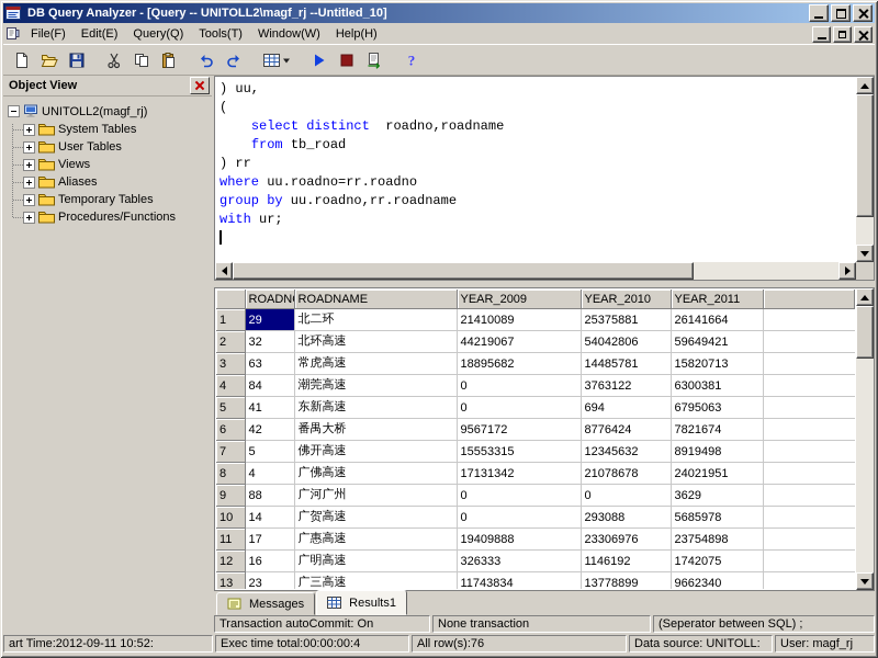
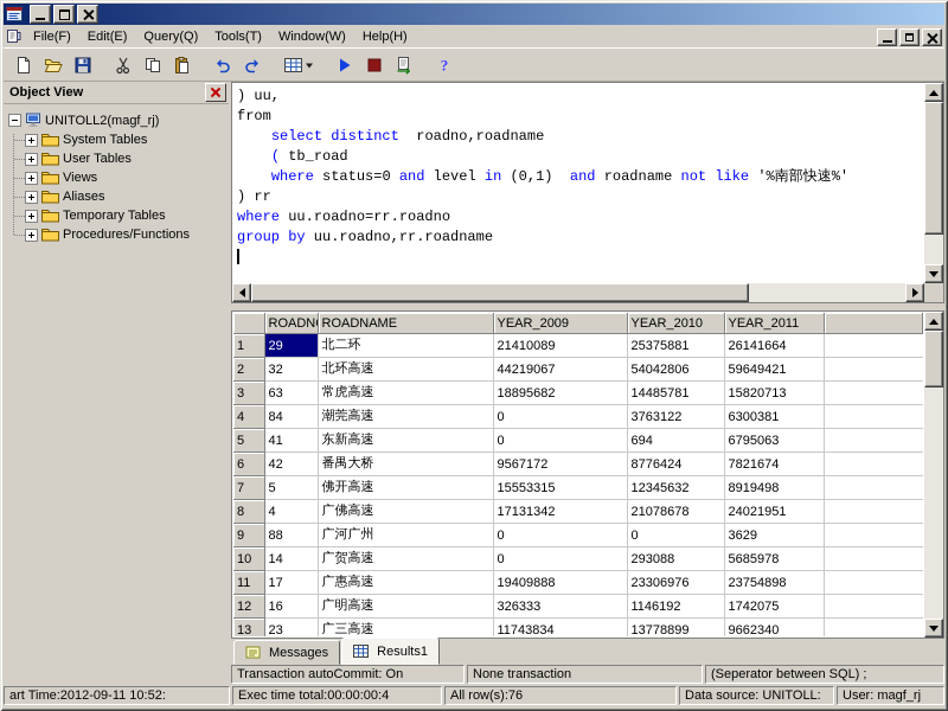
- DB Query Analyzer - [Query -- UNITOLL2\magf_rj --Untitled_10]
  File(F)
  Edit(E)
  Query(Q)
  Tools(T)
  Window(W)
  Help(H)
  ?
  Object View
  UNITOLL2(magf_rj)
  System Tables
  User Tables
  Views
  Aliases
  Temporary Tables
  Procedures/Functions
  ) uu,
- (
+ from
  select distinct roadno,roadname
- from tb_road
+ ( tb_road
+ where status=0 and level in (0,1) and roadname not like '%南部快速%'
  ) rr
  where uu.roadno=rr.roadno
  group by uu.roadno,rr.roadname
- with ur;
  	ROADN	ROADNAME	YEAR_2009	YEAR_2010	YEAR_2011
  1	29	北二环	21410089	25375881	26141664
  2	32	北环高速	44219067	54042806	59649421
  3	63	常虎高速	18895682	14485781	15820713
  4	84	潮莞高速	0	3763122	6300381
  5	41	东新高速	0	694	6795063
  6	42	番禺大桥	9567172	8776424	7821674
  7	5	佛开高速	15553315	12345632	8919498
  8	4	广佛高速	17131342	21078678	24021951
  9	88	广河广州	0	0	3629
  10	14	广贺高速	0	293088	5685978
  11	17	广惠高速	19409888	23306976	23754898
  12	16	广明高速	326333	1146192	1742075
  13	23	广三高速	11743834	13778899	9662340
  Messages
  Results1
  Transaction autoCommit: On
  None transaction
  (Seperator between SQL) ;
  art Time:2012-09-11 10:52:
  Exec time total:00:00:00:4
  All row(s):76
  Data source: UNITOLL:
  User: magf_rj
